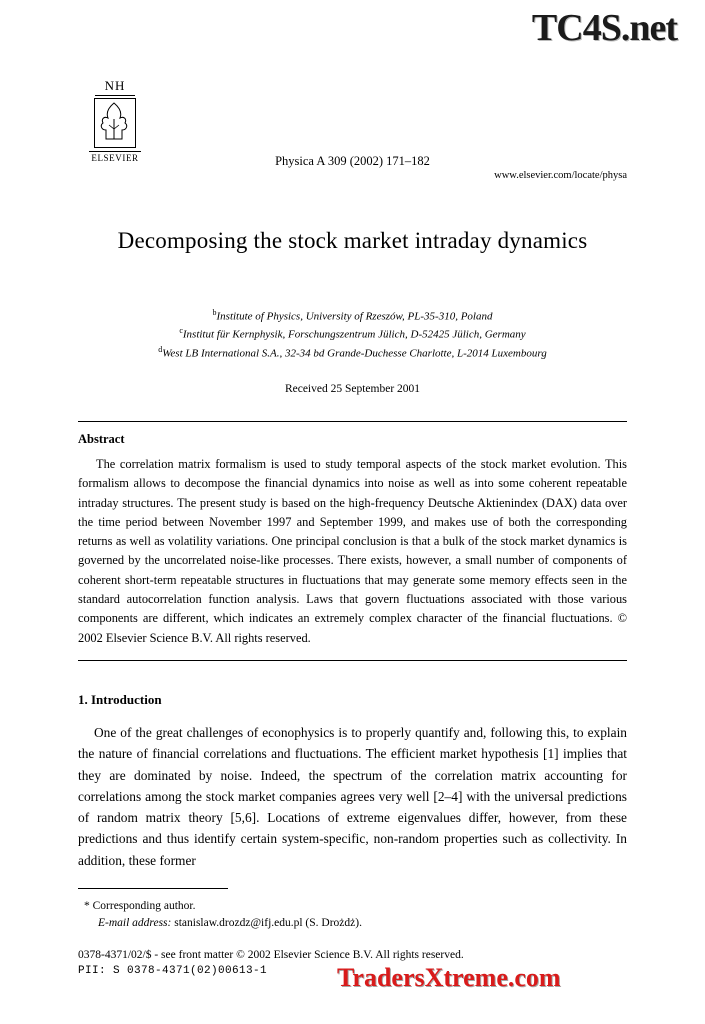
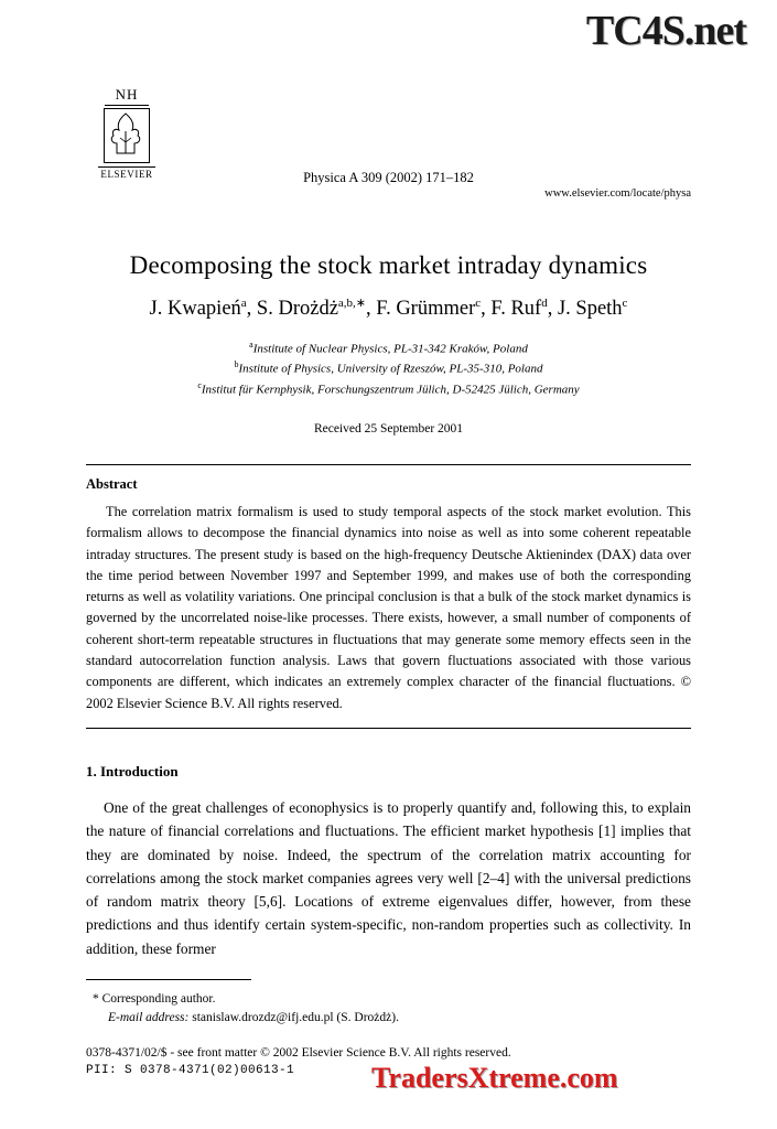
  TC4S.net
  NH
  ELSEVIER
  Physica A 309 (2002) 171–182
  www.elsevier.com/locate/physa
  Decomposing the stock market intraday dynamics
+ J. Kwapieńa, S. Drożdża,b,∗, F. Grümmerc, F. Rufd, J. Spethc
+ aInstitute of Nuclear Physics, PL-31-342 Kraków, Poland
  bInstitute of Physics, University of Rzeszów, PL-35-310, Poland
  cInstitut für Kernphysik, Forschungszentrum Jülich, D-52425 Jülich, Germany
- dWest LB International S.A., 32-34 bd Grande-Duchesse Charlotte, L-2014 Luxembourg
  Received 25 September 2001
  Abstract
  The correlation matrix formalism is used to study temporal aspects of the stock market evolution. This formalism allows to decompose the financial dynamics into noise as well as into some coherent repeatable intraday structures. The present study is based on the high-frequency Deutsche Aktienindex (DAX) data over the time period between November 1997 and September 1999, and makes use of both the corresponding returns as well as volatility variations. One principal conclusion is that a bulk of the stock market dynamics is governed by the uncorrelated noise-like processes. There exists, however, a small number of components of coherent short-term repeatable structures in fluctuations that may generate some memory effects seen in the standard autocorrelation function analysis. Laws that govern fluctuations associated with those various components are different, which indicates an extremely complex character of the financial fluctuations. © 2002 Elsevier Science B.V. All rights reserved.
  1. Introduction
  One of the great challenges of econophysics is to properly quantify and, following this, to explain the nature of financial correlations and fluctuations. The efficient market hypothesis [1] implies that they are dominated by noise. Indeed, the spectrum of the correlation matrix accounting for correlations among the stock market companies agrees very well [2–4] with the universal predictions of random matrix theory [5,6]. Locations of extreme eigenvalues differ, however, from these predictions and thus identify certain system-specific, non-random properties such as collectivity. In addition, these former
  * Corresponding author.
  E-mail address: stanislaw.drozdz@ifj.edu.pl (S. Drożdż).
  0378-4371/02/$ - see front matter © 2002 Elsevier Science B.V. All rights reserved.
  PII: S 0378-4371(02)00613-1
  TradersXtreme.com
